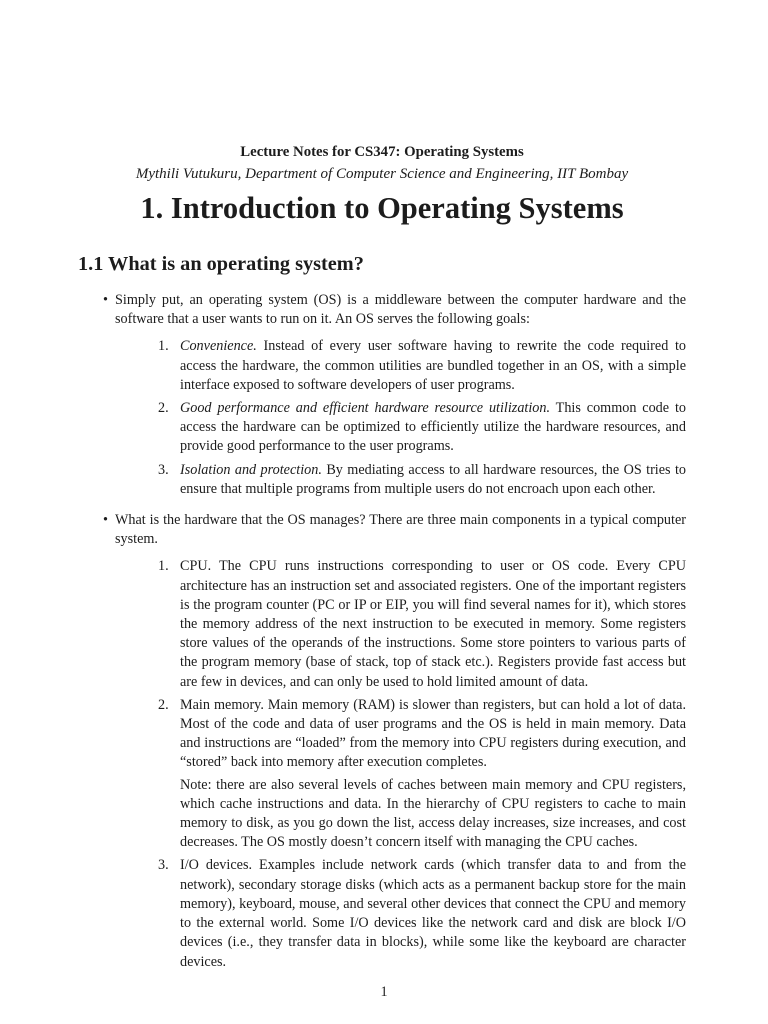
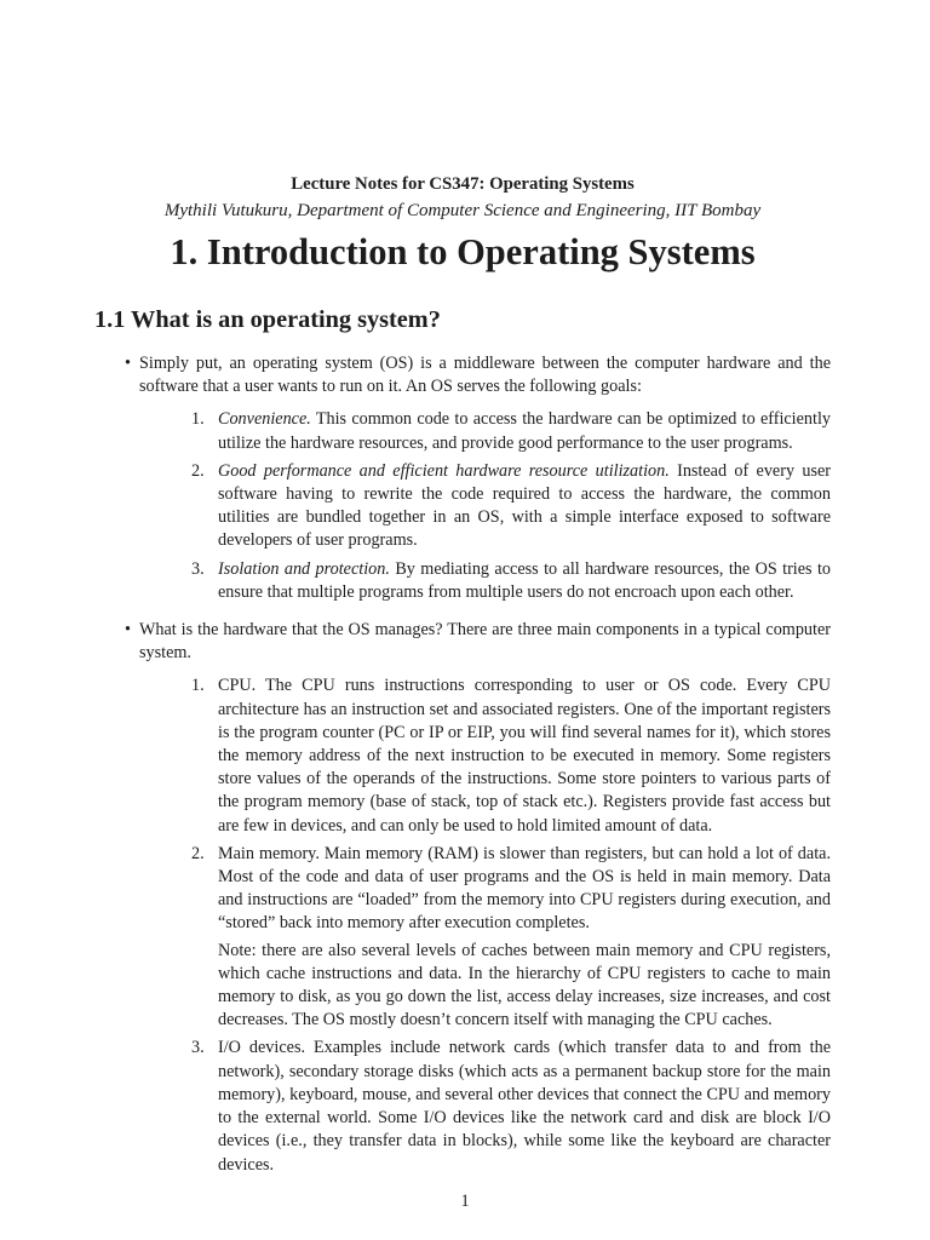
  Lecture Notes for CS347: Operating Systems
  Mythili Vutukuru, Department of Computer Science and Engineering, IIT Bombay
  1. Introduction to Operating Systems
  1.1 What is an operating system?
  •
  Simply put, an operating system (OS) is a middleware between the computer hardware and the software that a user wants to run on it. An OS serves the following goals:
  1.
- Convenience. Instead of every user software having to rewrite the code required to access the hardware, the common utilities are bundled together in an OS, with a simple interface exposed to software developers of user programs.
+ Convenience. This common code to access the hardware can be optimized to efficiently utilize the hardware resources, and provide good performance to the user programs.
  2.
- Good performance and efficient hardware resource utilization. This common code to access the hardware can be optimized to efficiently utilize the hardware resources, and provide good performance to the user programs.
+ Good performance and efficient hardware resource utilization. Instead of every user software having to rewrite the code required to access the hardware, the common utilities are bundled together in an OS, with a simple interface exposed to software developers of user programs.
  3.
  Isolation and protection. By mediating access to all hardware resources, the OS tries to ensure that multiple programs from multiple users do not encroach upon each other.
  •
  What is the hardware that the OS manages? There are three main components in a typical computer system.
  1.
  CPU. The CPU runs instructions corresponding to user or OS code. Every CPU architecture has an instruction set and associated registers. One of the important registers is the program counter (PC or IP or EIP, you will find several names for it), which stores the memory address of the next instruction to be executed in memory. Some registers store values of the operands of the instructions. Some store pointers to various parts of the program memory (base of stack, top of stack etc.). Registers provide fast access but are few in devices, and can only be used to hold limited amount of data.
  2.
  Main memory. Main memory (RAM) is slower than registers, but can hold a lot of data. Most of the code and data of user programs and the OS is held in main memory. Data and instructions are “loaded” from the memory into CPU registers during execution, and “stored” back into memory after execution completes.
  Note: there are also several levels of caches between main memory and CPU registers, which cache instructions and data. In the hierarchy of CPU registers to cache to main memory to disk, as you go down the list, access delay increases, size increases, and cost decreases. The OS mostly doesn’t concern itself with managing the CPU caches.
  3.
  I/O devices. Examples include network cards (which transfer data to and from the network), secondary storage disks (which acts as a permanent backup store for the main memory), keyboard, mouse, and several other devices that connect the CPU and memory to the external world. Some I/O devices like the network card and disk are block I/O devices (i.e., they transfer data in blocks), while some like the keyboard are character devices.
  1
